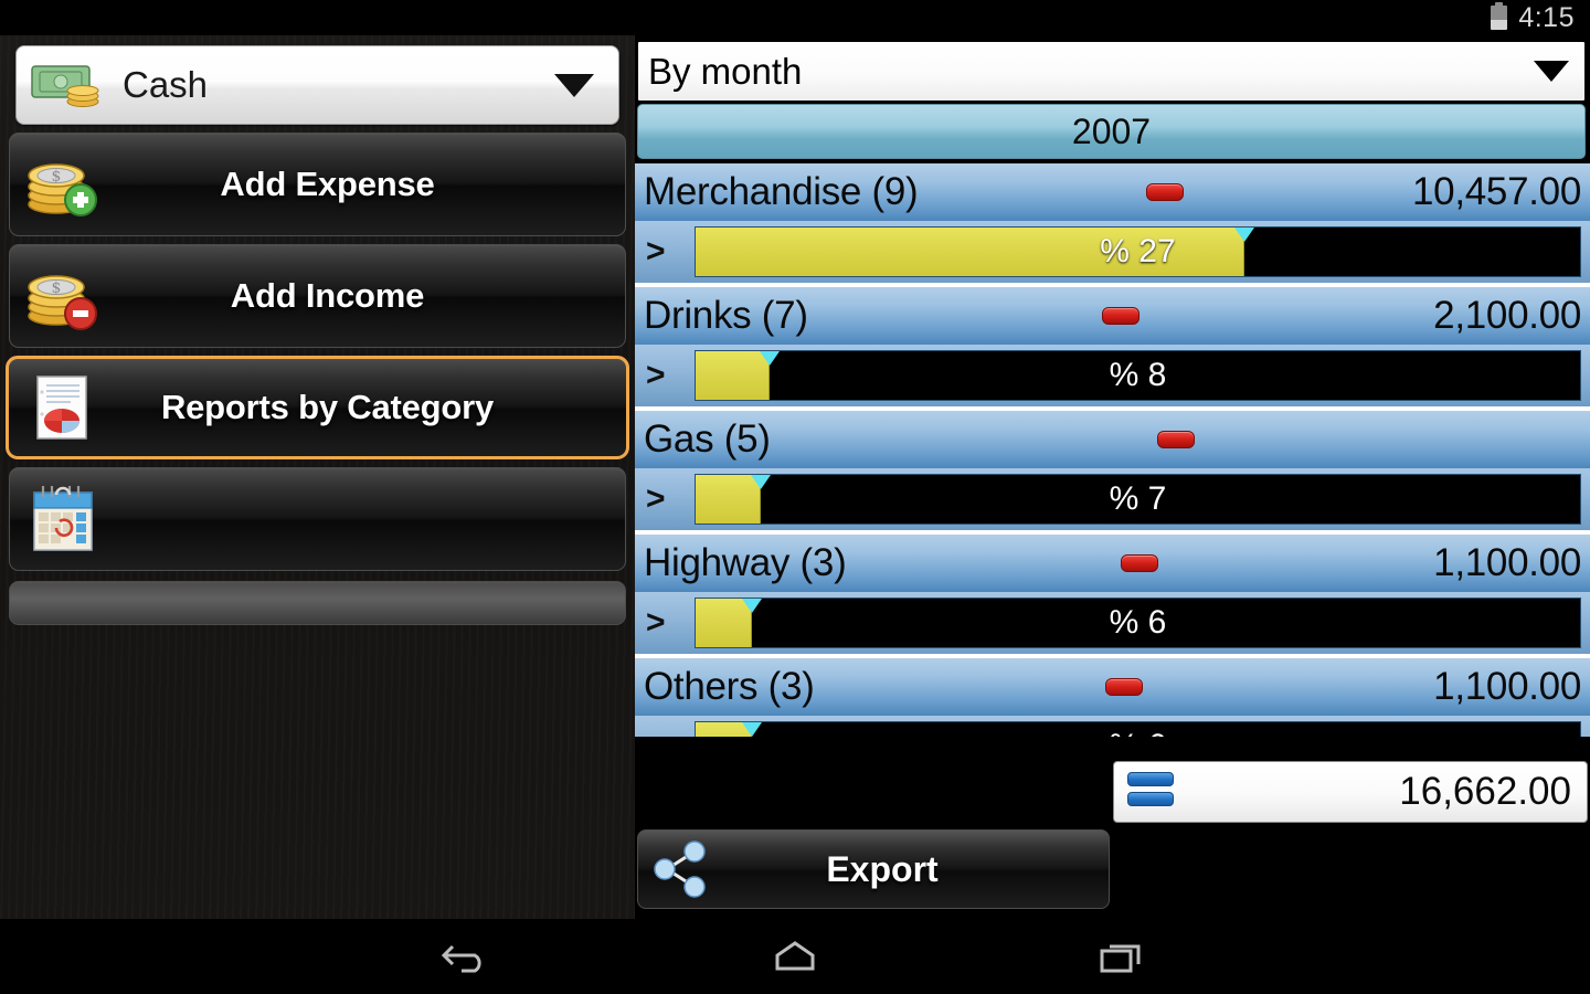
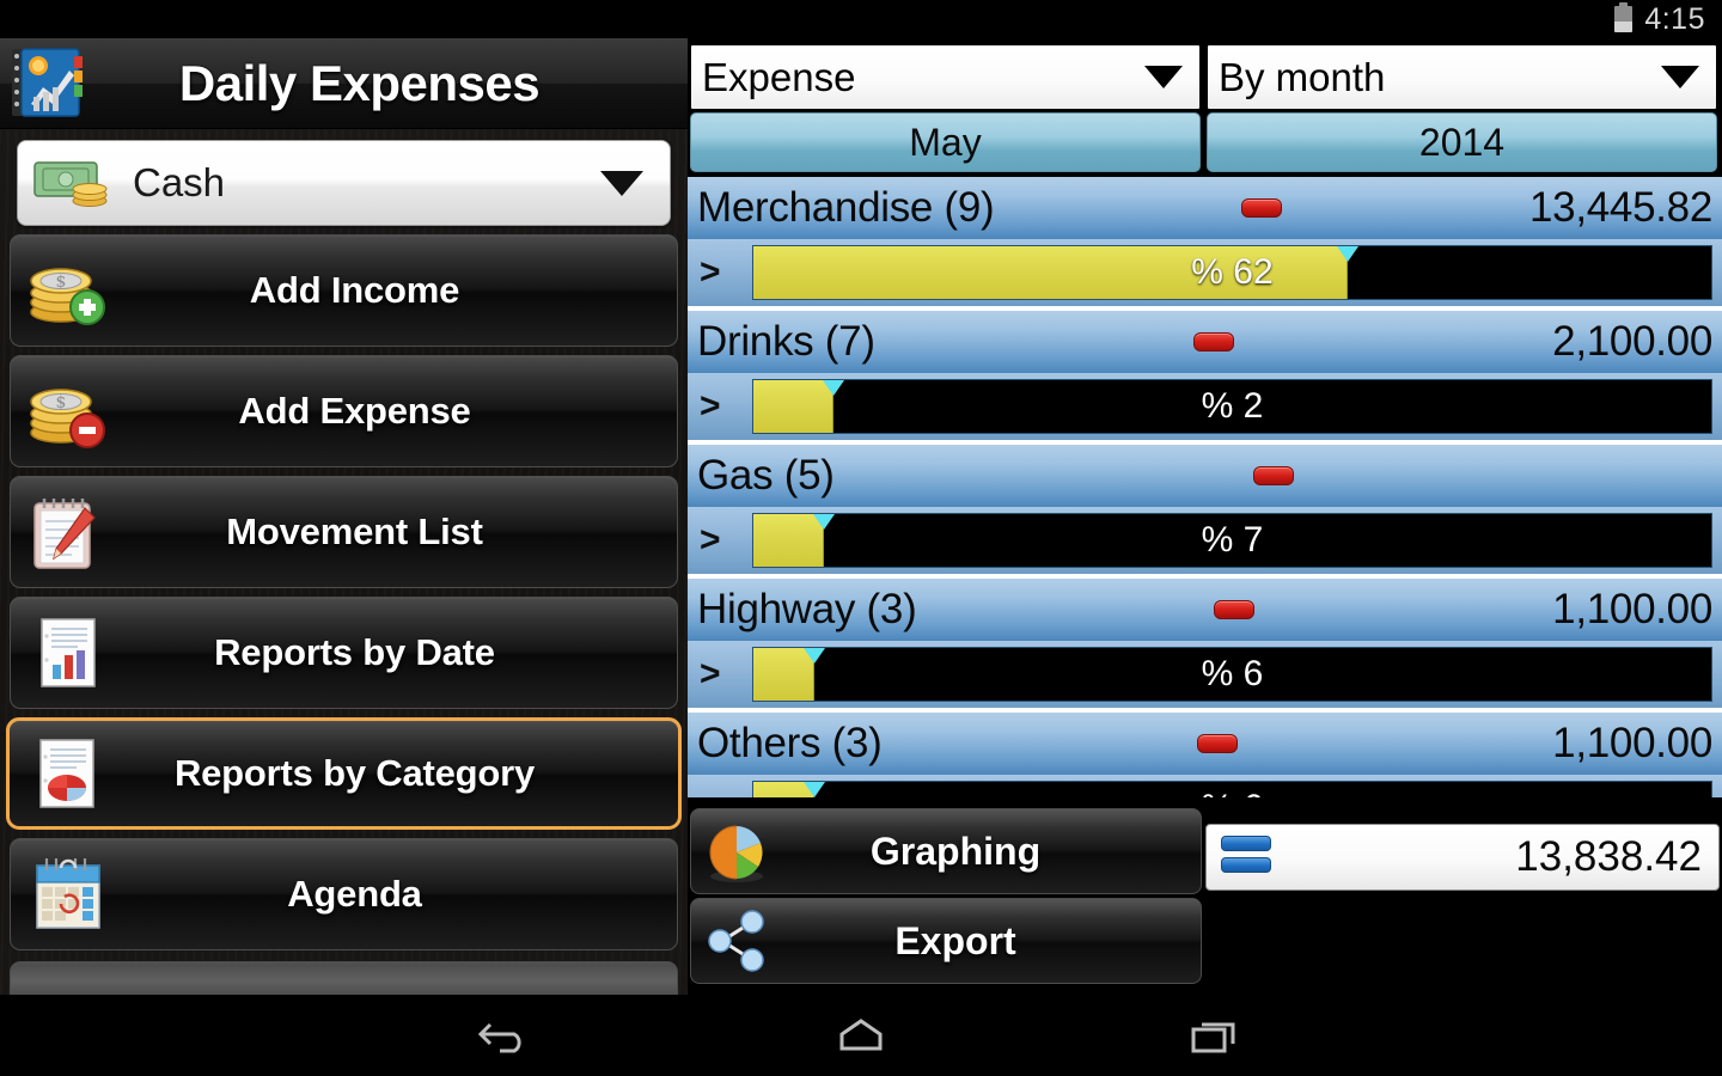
  4:15
+ Daily Expenses
  Cash
  $
- Add Expense
+ Add Income
  $
- Add Income
+ Add Expense
+ Movement List
+ Reports by Date
  Reports by Category
+ Agenda
+ Expense
  By month
+ May
- 2007
+ 2014
  Merchandise (9)
- 10,457.00
+ 13,445.82
  >
- % 27
+ % 62
  Drinks (7)
  2,100.00
  >
- % 8
+ % 2
  Gas (5)
  >
  % 7
  Highway (3)
  1,100.00
  >
  % 6
  Others (3)
  1,100.00
+ Graphing
  Export
- 16,662.00
+ 13,838.42
